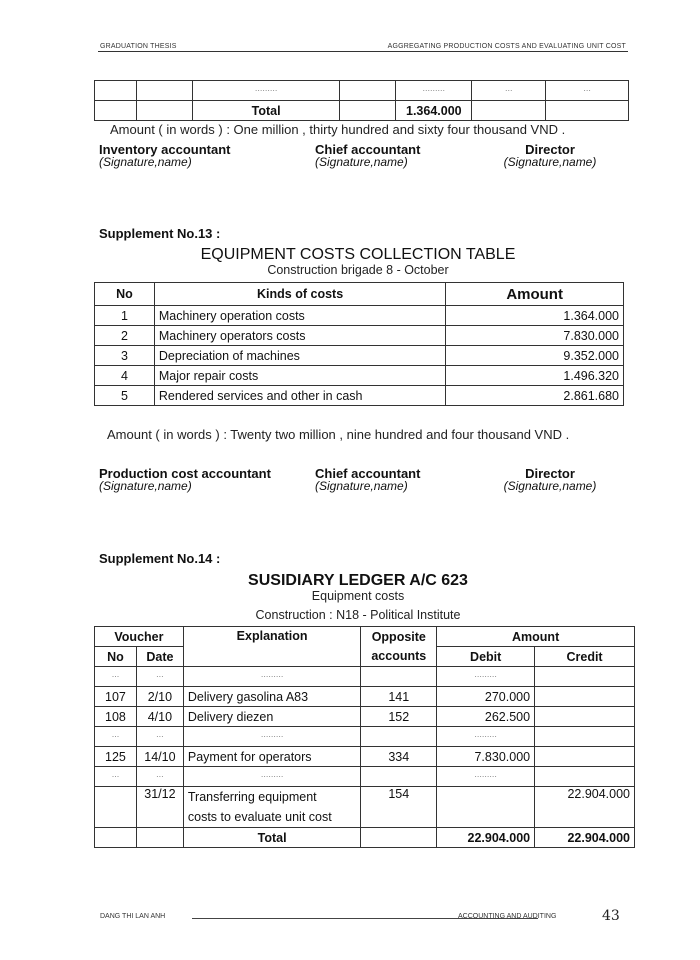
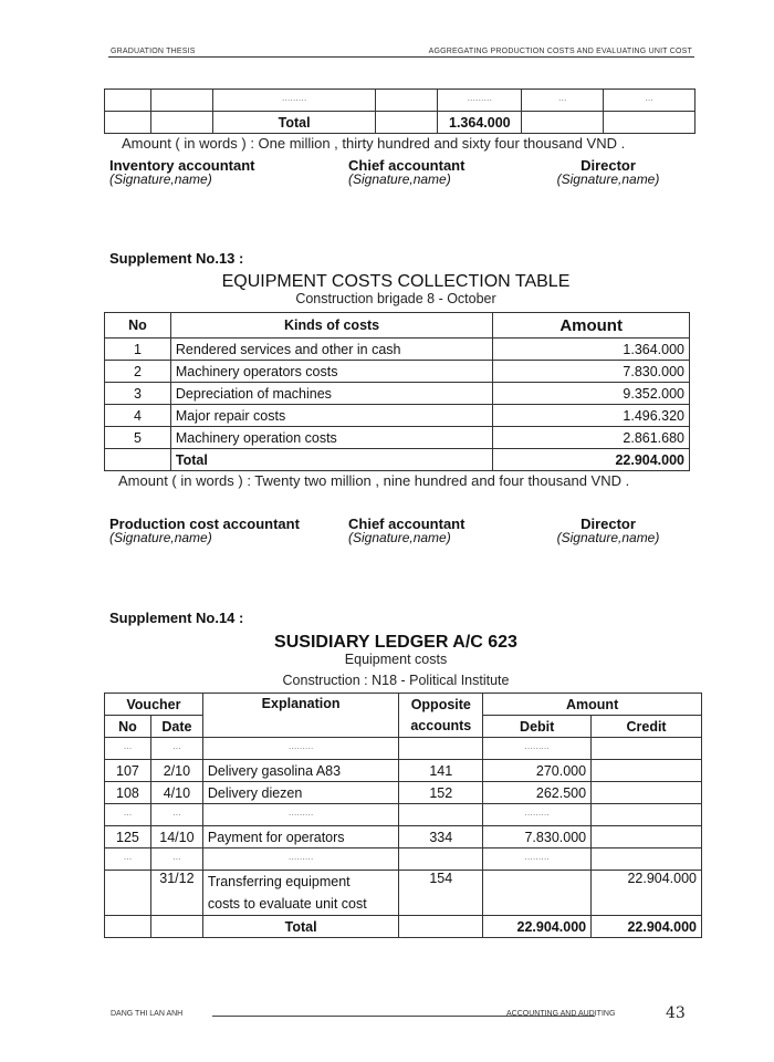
  		.........		.........	...	...
  		Total		1.364.000
  Amount ( in words ) : One million , thirty hundred and sixty four thousand VND .
  Inventory accountant
  (Signature,name)
  Chief accountant
  (Signature,name)
  Director
  (Signature,name)
  Supplement No.13 :
  EQUIPMENT COSTS COLLECTION TABLE
  Construction brigade 8 - October
  No	Kinds of costs	Amount
- 1	Machinery operation costs	1.364.000
+ 1	Rendered services and other in cash	1.364.000
  2	Machinery operators costs	7.830.000
  3	Depreciation of machines	9.352.000
  4	Major repair costs	1.496.320
- 5	Rendered services and other in cash	2.861.680
+ 5	Machinery operation costs	2.861.680
+ 	Total	22.904.000
  Amount ( in words ) : Twenty two million , nine hundred and four thousand VND .
  Production cost accountant
  (Signature,name)
  Chief accountant
  (Signature,name)
  Director
  (Signature,name)
  Supplement No.14 :
  SUSIDIARY LEDGER A/C 623
  Equipment costs
  Construction : N18 - Political Institute
  Voucher	Explanation	Opposite	Amount
  No	Date	accounts	Debit	Credit
  ...	...	.........		.........
  107	2/10	Delivery gasolina A83	141	270.000
  108	4/10	Delivery diezen	152	262.500
  ...	...	.........		.........
  125	14/10	Payment for operators	334	7.830.000
  ...	...	.........		.........
  	31/12	Transferring equipment costs to evaluate unit cost	154		22.904.000
  		Total		22.904.000	22.904.000
  43
